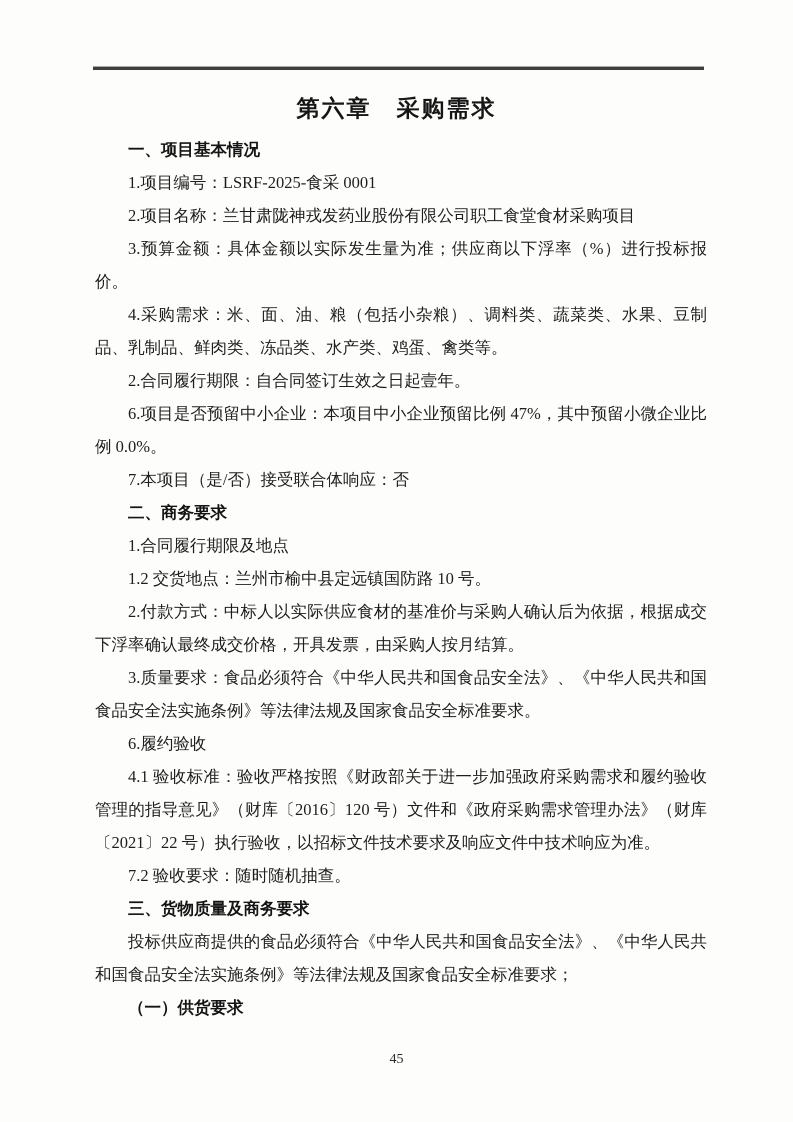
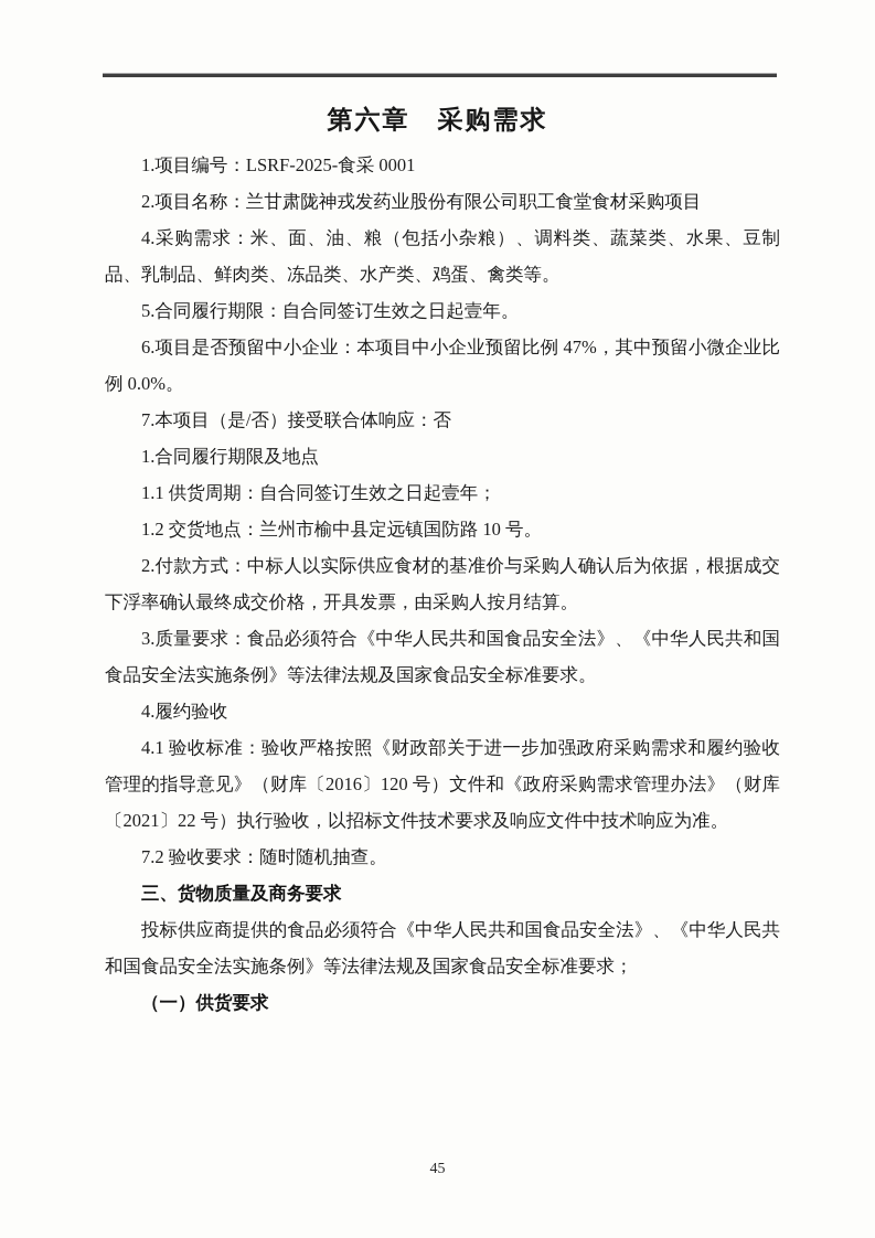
  第六章 采购需求
- 一、项目基本情况
  1.项目编号：LSRF-2025-食采 0001
  2.项目名称：兰甘肃陇神戎发药业股份有限公司职工食堂食材采购项目
- 3.预算金额：具体金额以实际发生量为准；供应商以下浮率（%）进行投标报价。
  4.采购需求：米、面、油、粮（包括小杂粮）、调料类、蔬菜类、水果、豆制品、乳制品、鲜肉类、冻品类、水产类、鸡蛋、禽类等。
- 2.合同履行期限：自合同签订生效之日起壹年。
+ 5.合同履行期限：自合同签订生效之日起壹年。
  6.项目是否预留中小企业：本项目中小企业预留比例 47%，其中预留小微企业比例 0.0%。
  7.本项目（是/否）接受联合体响应：否
- 二、商务要求
  1.合同履行期限及地点
+ 1.1 供货周期：自合同签订生效之日起壹年；
  1.2 交货地点：兰州市榆中县定远镇国防路 10 号。
  2.付款方式：中标人以实际供应食材的基准价与采购人确认后为依据，根据成交下浮率确认最终成交价格，开具发票，由采购人按月结算。
  3.质量要求：食品必须符合《中华人民共和国食品安全法》、《中华人民共和国食品安全法实施条例》等法律法规及国家食品安全标准要求。
- 6.履约验收
+ 4.履约验收
  4.1 验收标准：验收严格按照《财政部关于进一步加强政府采购需求和履约验收管理的指导意见》（财库〔2016〕120 号）文件和《政府采购需求管理办法》（财库〔2021〕22 号）执行验收，以招标文件技术要求及响应文件中技术响应为准。
  7.2 验收要求：随时随机抽查。
  三、货物质量及商务要求
  投标供应商提供的食品必须符合《中华人民共和国食品安全法》、《中华人民共和国食品安全法实施条例》等法律法规及国家食品安全标准要求；
  （一）供货要求
  45
